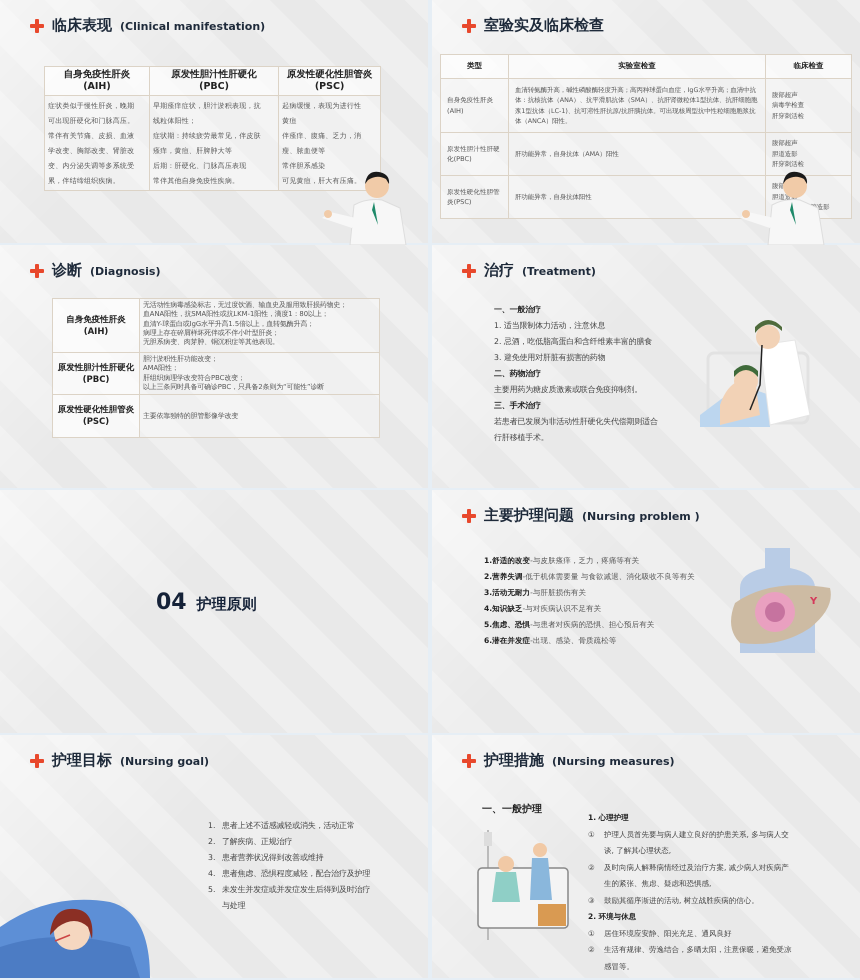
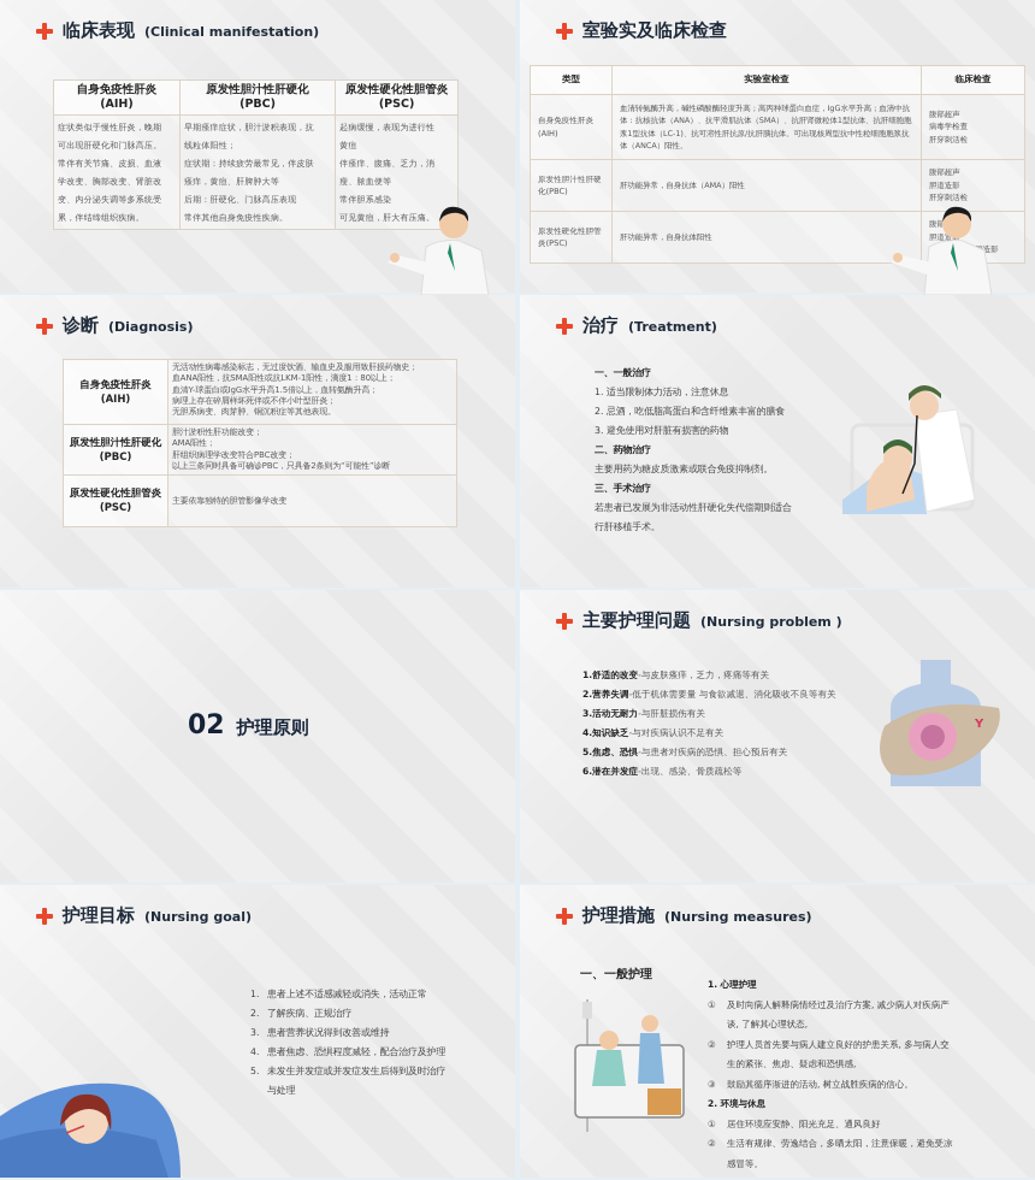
  临床表现
  (Clinical manifestation)
  室验实及临床检查
  诊断
  (Diagnosis)
  治疗
  (Treatment)
  一、一般治疗
  1. 适当限制体力活动，注意休息
  2. 忌酒，吃低脂高蛋白和含纤维素丰富的膳食
  3. 避免使用对肝脏有损害的药物
  二、药物治疗
  主要用药为糖皮质激素或联合免疫抑制剂。
  三、手术治疗
  若患者已发展为非活动性肝硬化失代偿期则适合
  行肝移植手术。
- 04
+ 02
  护理原则
  主要护理问题
  (Nursing problem )
  1.舒适的改变-与皮肤瘙痒，乏力，疼痛等有关
  2.营养失调-低于机体需要量 与食欲减退、消化吸收不良等有关
  3.活动无耐力-与肝脏损伤有关
  4.知识缺乏-与对疾病认识不足有关
  5.焦虑、恐惧-与患者对疾病的恐惧、担心预后有关
  6.潜在并发症-出现、感染、骨质疏松等
  Y
  护理目标
  (Nursing goal)
  1.
  患者上述不适感减轻或消失，活动正常
  2.
  了解疾病、正规治疗
  3.
  患者营养状况得到改善或维持
  4.
  患者焦虑、恐惧程度减轻，配合治疗及护理
  5.
  未发生并发症或并发症发生后得到及时治疗
  与处理
  护理措施
  (Nursing measures)
  一、一般护理
  1. 心理护理
  ①
- 护理人员首先要与病人建立良好的护患关系, 多与病人交
+ 及时向病人解释病情经过及治疗方案, 减少病人对疾病产
  谈, 了解其心理状态,
  ②
- 及时向病人解释病情经过及治疗方案, 减少病人对疾病产
+ 护理人员首先要与病人建立良好的护患关系, 多与病人交
  生的紧张、焦虑、疑虑和恐惧感,
  ③
  鼓励其循序渐进的活动, 树立战胜疾病的信心。
  2. 环境与休息
  ①
  居住环境应安静、阳光充足、通风良好
  ②
  生活有规律、劳逸结合，多晒太阳，注意保暖，避免受凉
  感冒等。
  自身免疫性肝炎(AIH)	原发性胆汁性肝硬化(PBC)	原发性硬化性胆管炎(PSC)
  症状类似于慢性肝炎，晚期 可出现肝硬化和门脉高压。 常伴有关节痛、皮损、血液 学改变、胸部改变、肾脏改 变、内分泌失调等多系统受 累，伴结缔组织疾病。	早期瘙痒症状，胆汁淤积表现，抗 线粒体阳性； 症状期：持续疲劳最常见，伴皮肤 瘙痒，黄疸、肝脾肿大等 后期：肝硬化、门脉高压表现 常伴其他自身免疫性疾病。	起病缓慢，表现为进行性 黄疸 伴瘙痒、腹痛、乏力，消 瘦、脓血便等 常伴胆系感染 可见黄疸，肝大有压痛。
  类型	实验室检查	临床检查
  自身免疫性肝炎(AIH)	血清转氨酶升高，碱性磷酸酶轻度升高；高丙种球蛋白血症，IgG水平升高；血清中抗体：抗核抗体（ANA）、抗平滑肌抗体（SMA）、抗肝肾微粒体1型抗体、抗肝细胞胞浆1型抗体（LC-1)、抗可溶性肝抗原/抗肝胰抗体。可出现核周型抗中性粒细胞胞浆抗体（ANCA）阳性。	腹部超声 病毒学检查 肝穿刺活检
  原发性胆汁性肝硬化(PBC)	肝功能异常，自身抗体（AMA）阳性	腹部超声 胆道造影 肝穿刺活检
  原发性硬化性胆管炎(PSC)	肝功能异常，自身抗体阳性	腹部 胆道造 造影
  自身免疫性肝炎(AIH)	无活动性病毒感染标志，无过度饮酒、输血史及服用致肝损药物史； 血ANA阳性，抗SMA阳性或抗LKM-1阳性，滴度1：80以上； 血清Y-球蛋白或IgG水平升高1.5倍以上，血转氨酶升高； 病理上存在碎屑样坏死伴或不伴小叶型肝炎； 无胆系病变、肉芽肿、铜沉积症等其他表现。
  原发性胆汁性肝硬化(PBC)	胆汁淤积性肝功能改变； AMA阳性； 肝组织病理学改变符合PBC改变； 以上三条同时具备可确诊PBC，只具备2条则为“可能性”诊断
  原发性硬化性胆管炎(PSC)	主要依靠独特的胆管影像学改变
